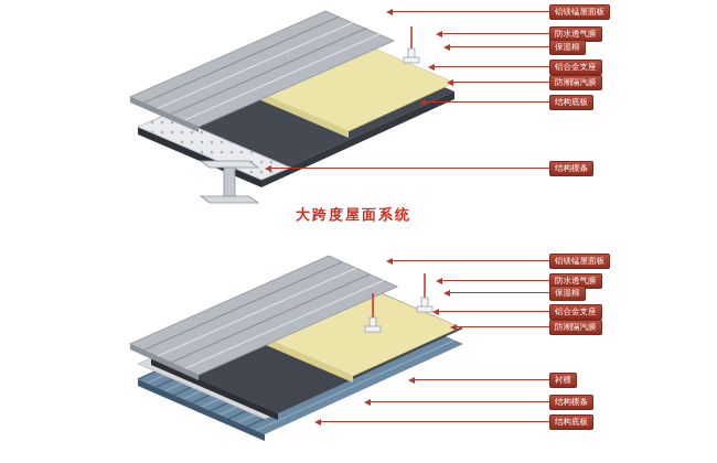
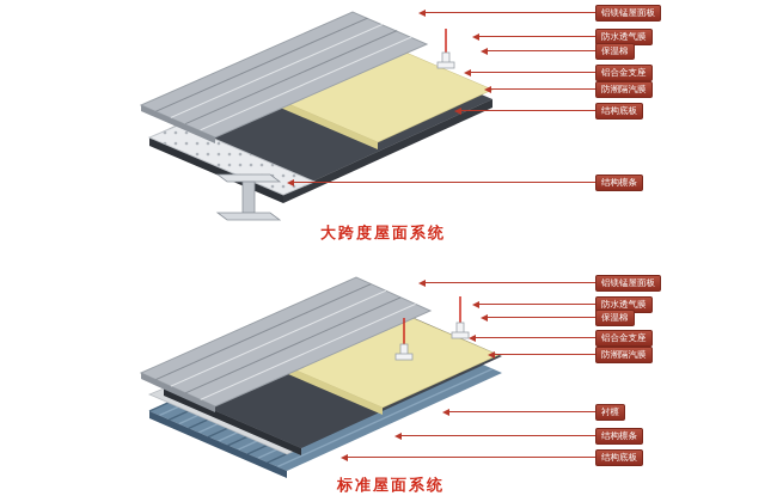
  铝镁锰屋面板
  防水透气膜
  保温棉
  铝合金支座
  防潮隔汽膜
  结构底板
  结构檩条
  大跨度屋面系统
  铝镁锰屋面板
  防水透气膜
  保温棉
  铝合金支座
  防潮隔汽膜
  衬檩
  结构檩条
  结构底板
+ 标准屋面系统
